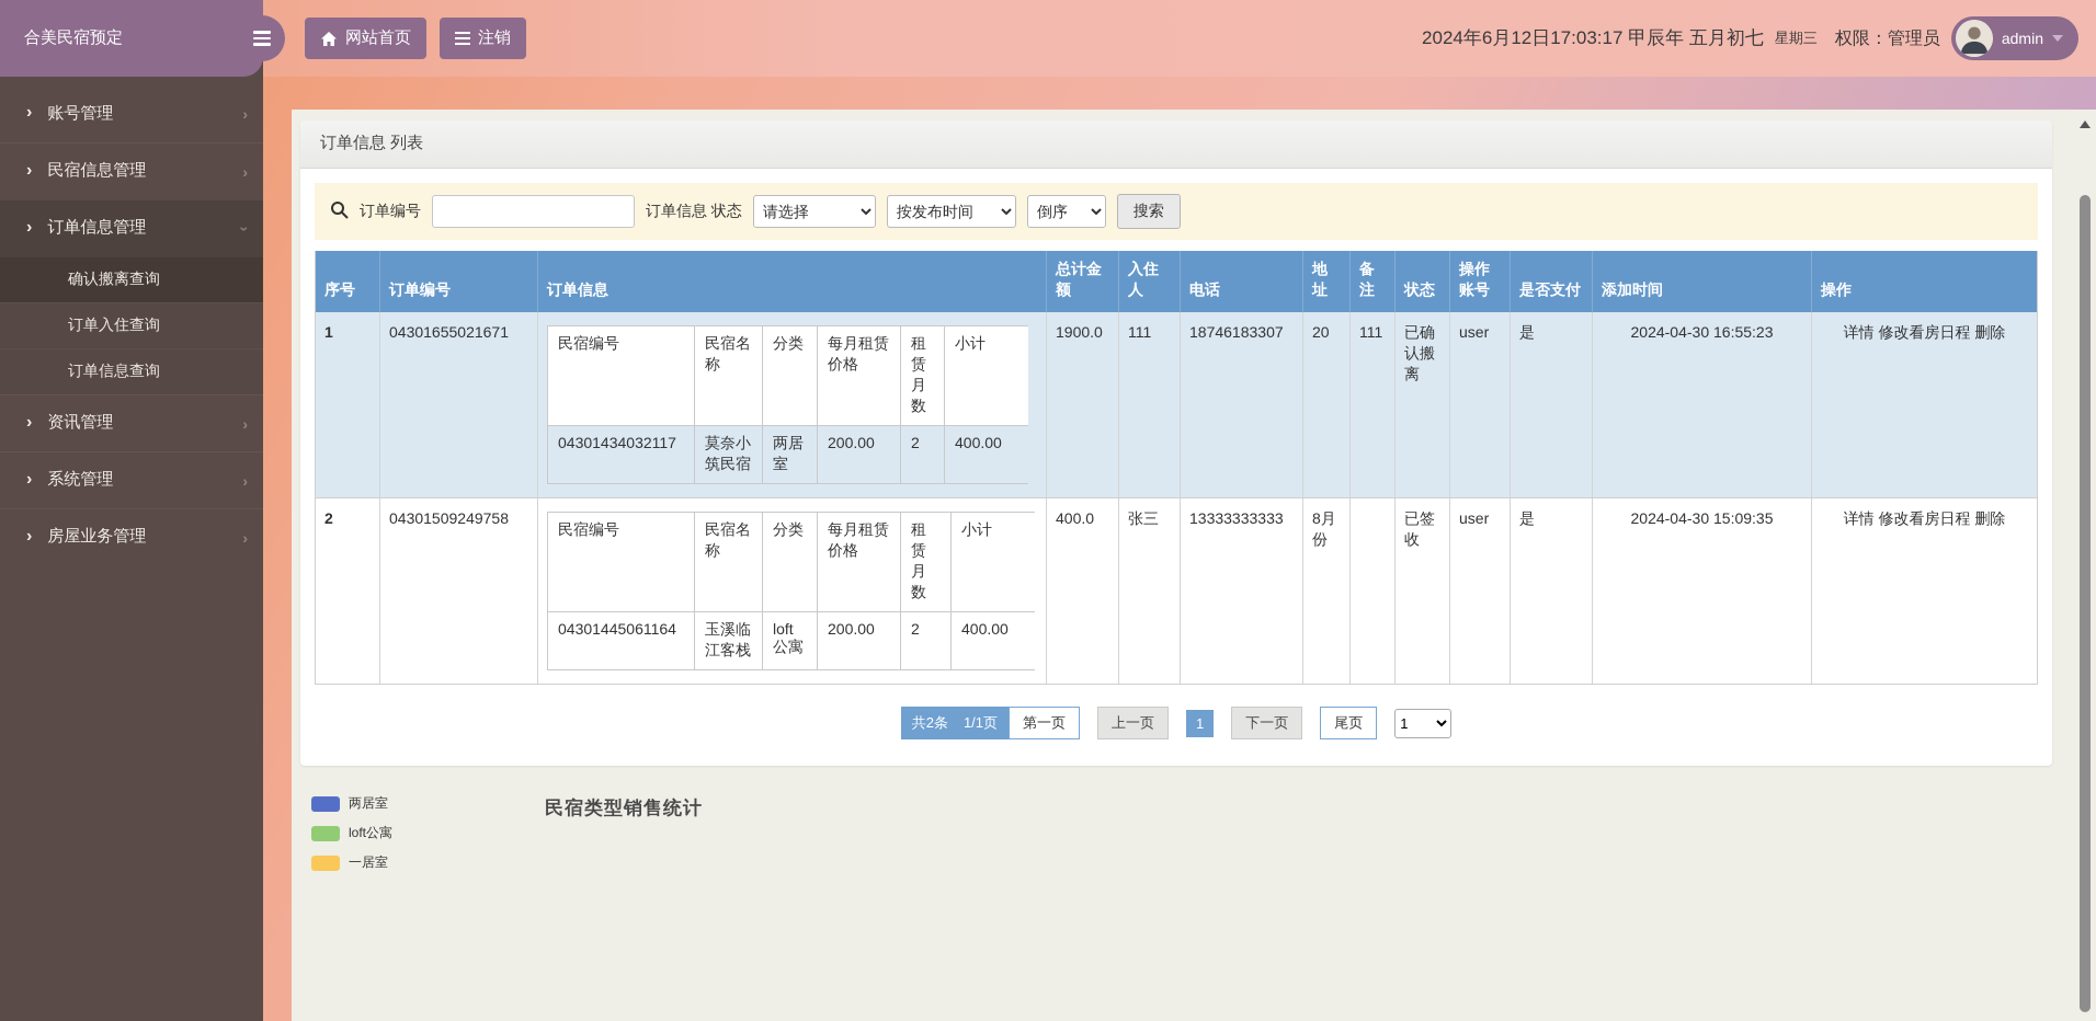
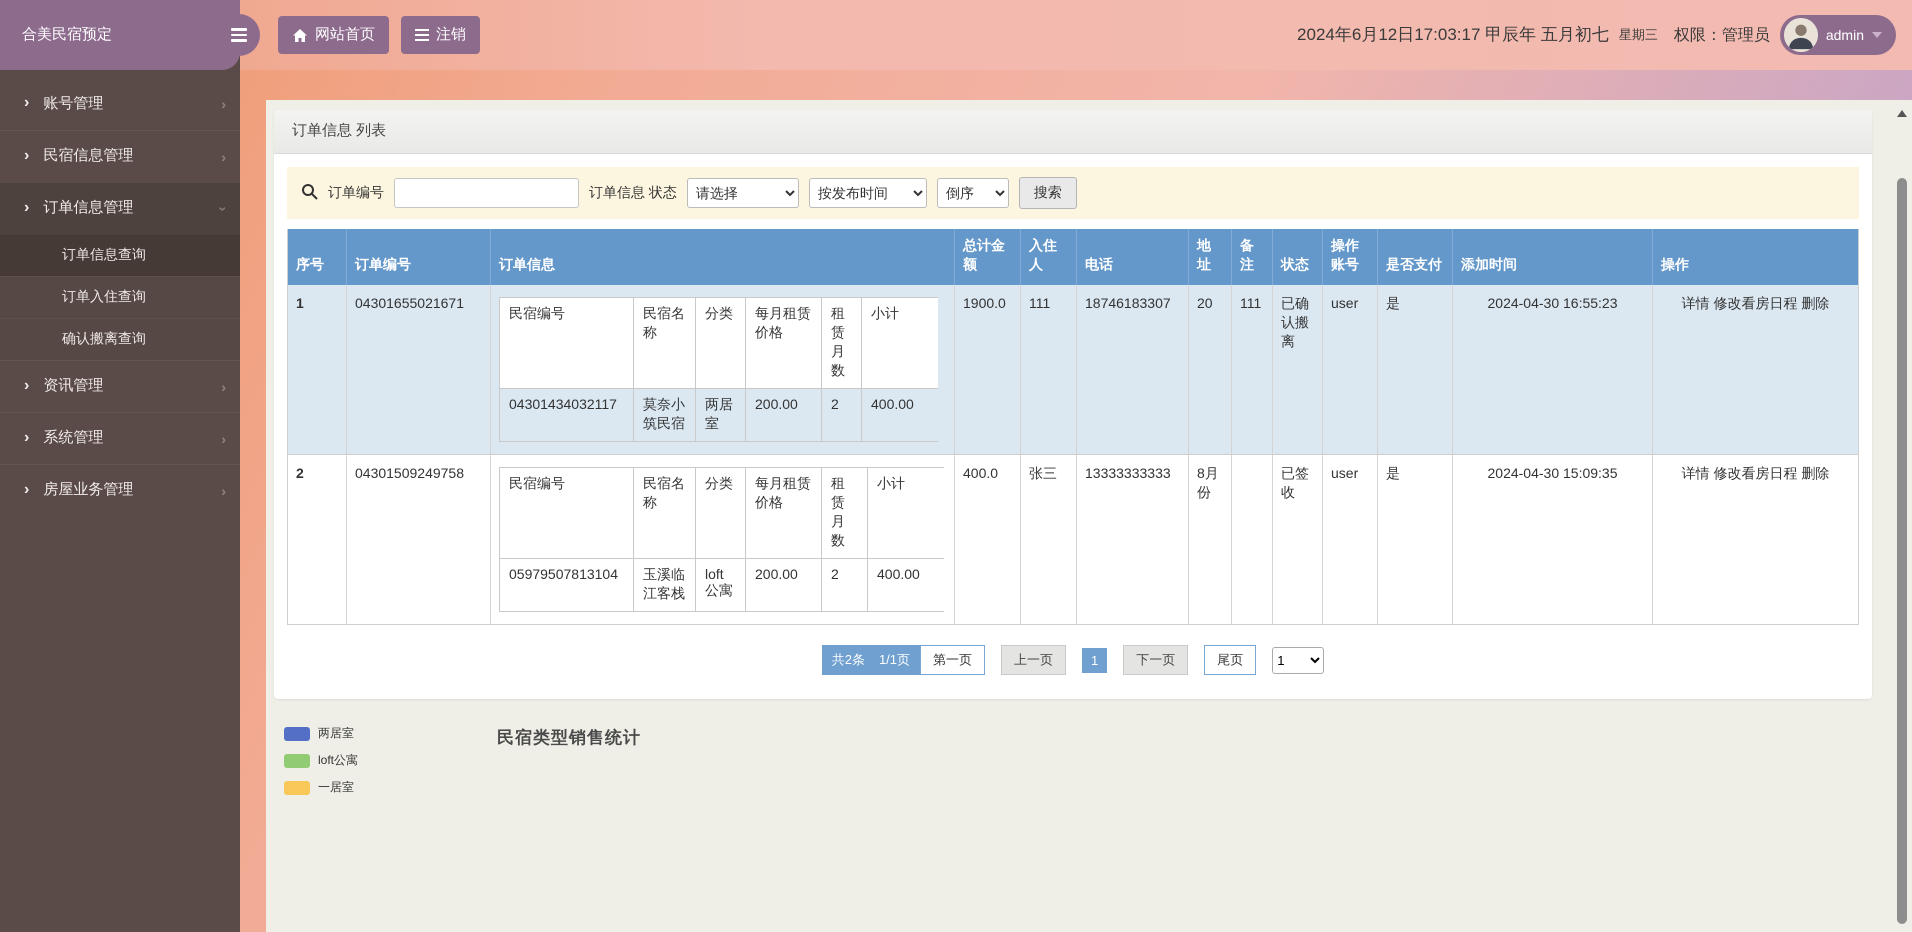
  网站首页
  注销
  2024年6月12日17:03:17 甲辰年 五月初七
  星期三
  权限：管理员
  admin
  合美民宿预定
  ›
  账号管理
  ›
  ›
  民宿信息管理
  ›
  ›
  订单信息管理
- 确认搬离查询
+ 订单信息查询
  订单入住查询
- 订单信息查询
+ 确认搬离查询
  ›
  资讯管理
  ›
  ›
  系统管理
  ›
  ›
  房屋业务管理
  ›
  订单信息 列表
  订单编号
  订单信息 状态
  请选择
  按发布时间
  倒序
  搜索
  序号	订单编号	订单信息	总计金额	入住人	电话	地址	备注	状态	操作账号	是否支付	添加时间	操作
  1	04301655021671
  民宿编号	民宿名称	分类	每月租赁价格	租赁月数	小计
  04301434032117	莫奈小筑民宿	两居室	200.00	2	400.00
  			1900.0	111	18746183307	20	111	已确认搬离	user	是	2024-04-30 16:55:23	详情 修改看房日程 删除
  2	04301509249758
  民宿编号	民宿名称	分类	每月租赁价格	租赁月数	小计
- 04301445061164	玉溪临江客栈	loft公寓	200.00	2	400.00
+ 05979507813104	玉溪临江客栈	loft公寓	200.00	2	400.00
  			400.0	张三	13333333333	8月份		已签收	user	是	2024-04-30 15:09:35	详情 修改看房日程 删除
  共2条
  1/1页
  第一页
  上一页
  1
  下一页
  尾页
  1
  两居室
  loft公寓
  一居室
  民宿类型销售统计
